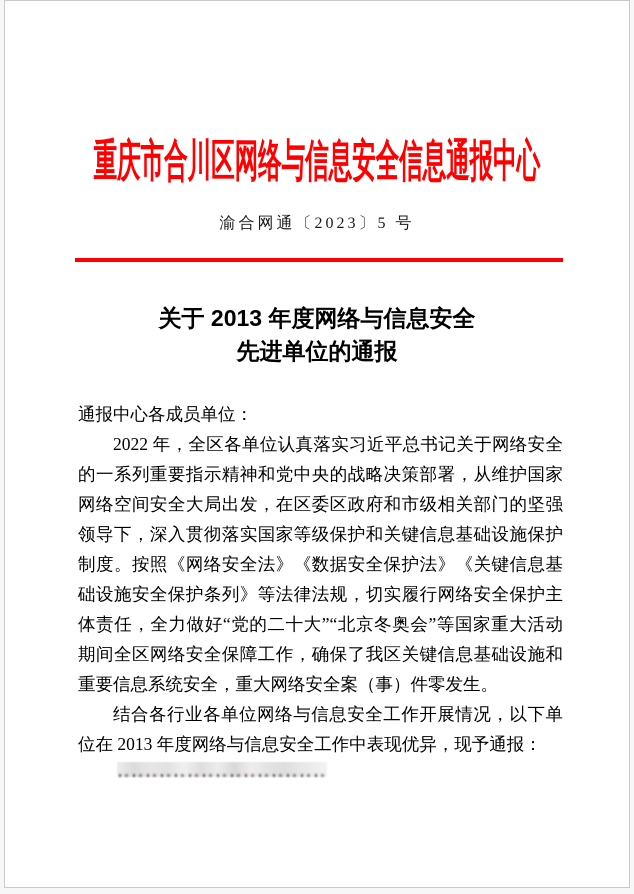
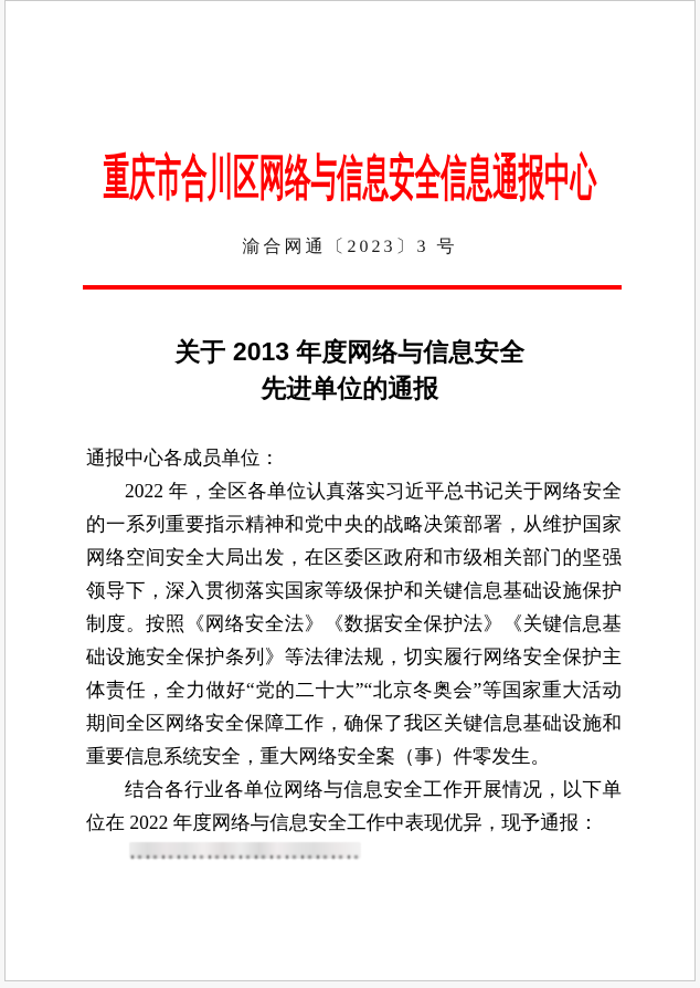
  重庆市合川区网络与信息安全信息通报中心
- 渝合网通〔2023〕5 号
+ 渝合网通〔2023〕3 号
  关于 2013 年度网络与信息安全
  先进单位的通报
  通报中心各成员单位：
  2022 年，全区各单位认真落实习近平总书记关于网络安全的一系列重要指示精神和党中央的战略决策部署，从维护国家网络空间安全大局出发，在区委区政府和市级相关部门的坚强领导下，深入贯彻落实国家等级保护和关键信息基础设施保护制度。按照《网络安全法》《数据安全保护法》《关键信息基础设施安全保护条列》等法律法规，切实履行网络安全保护主体责任，全力做好“党的二十大”“北京冬奥会”等国家重大活动期间全区网络安全保障工作，确保了我区关键信息基础设施和重要信息系统安全，重大网络安全案（事）件零发生。
- 结合各行业各单位网络与信息安全工作开展情况，以下单位在 2013 年度网络与信息安全工作中表现优异，现予通报：
+ 结合各行业各单位网络与信息安全工作开展情况，以下单位在 2022 年度网络与信息安全工作中表现优异，现予通报：
